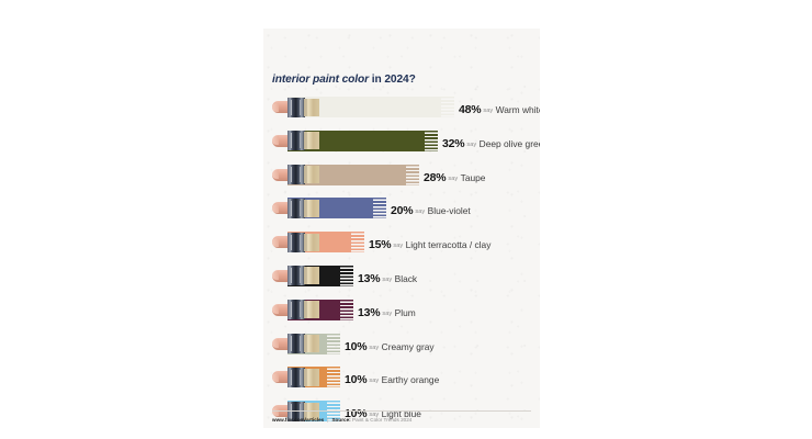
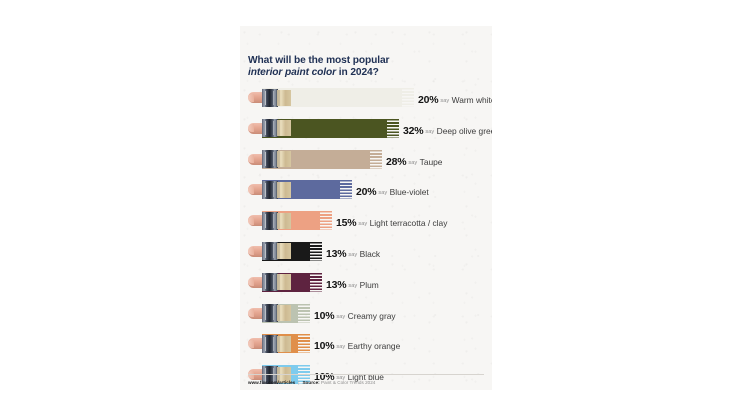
+ What will be the most popular
  interior paint color in 2024?
- 48% Warm whit
+ 20% Warm whit
  32% Deep olive gre
  28% Taupe
  20% Blue-violet
  15% Light terracotta / clay
  13% Black
  13% Plum
  10% Creamy gray
  10% Earthy orange
  10% Light blue
